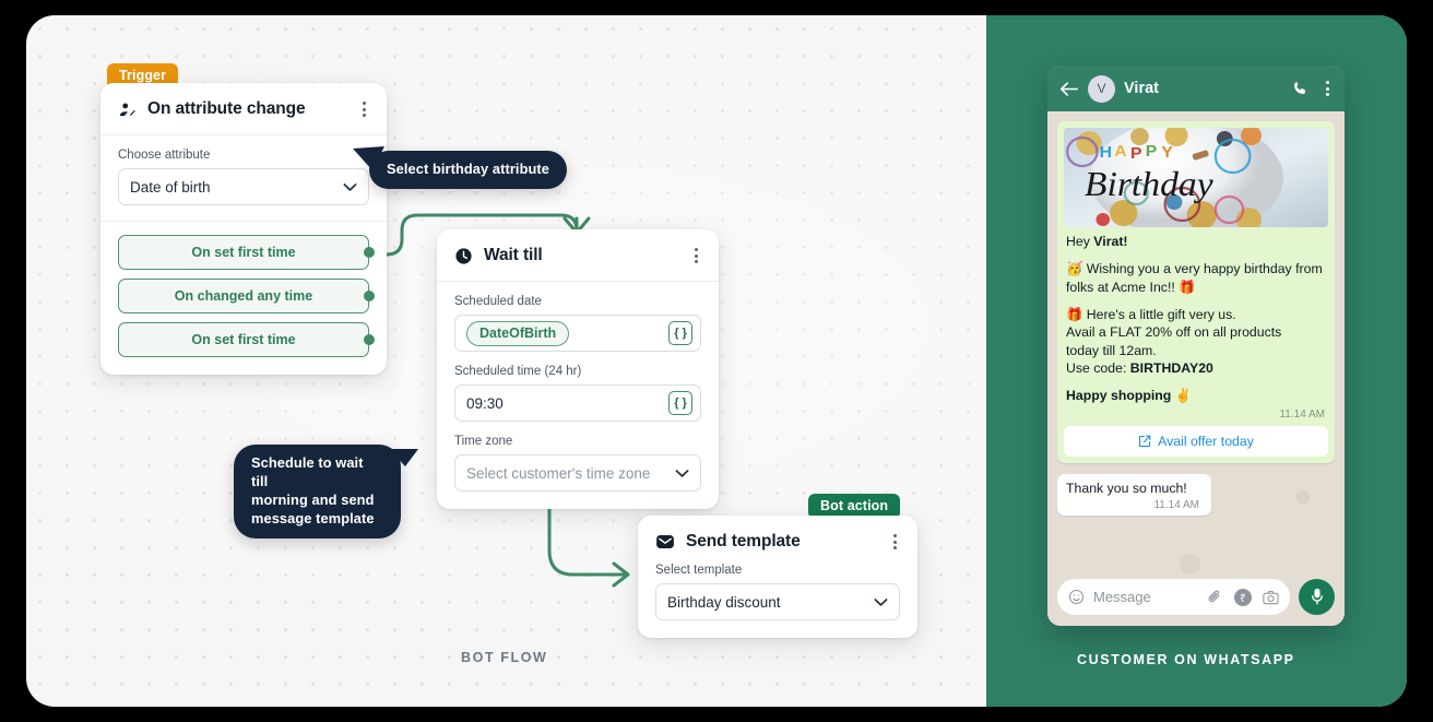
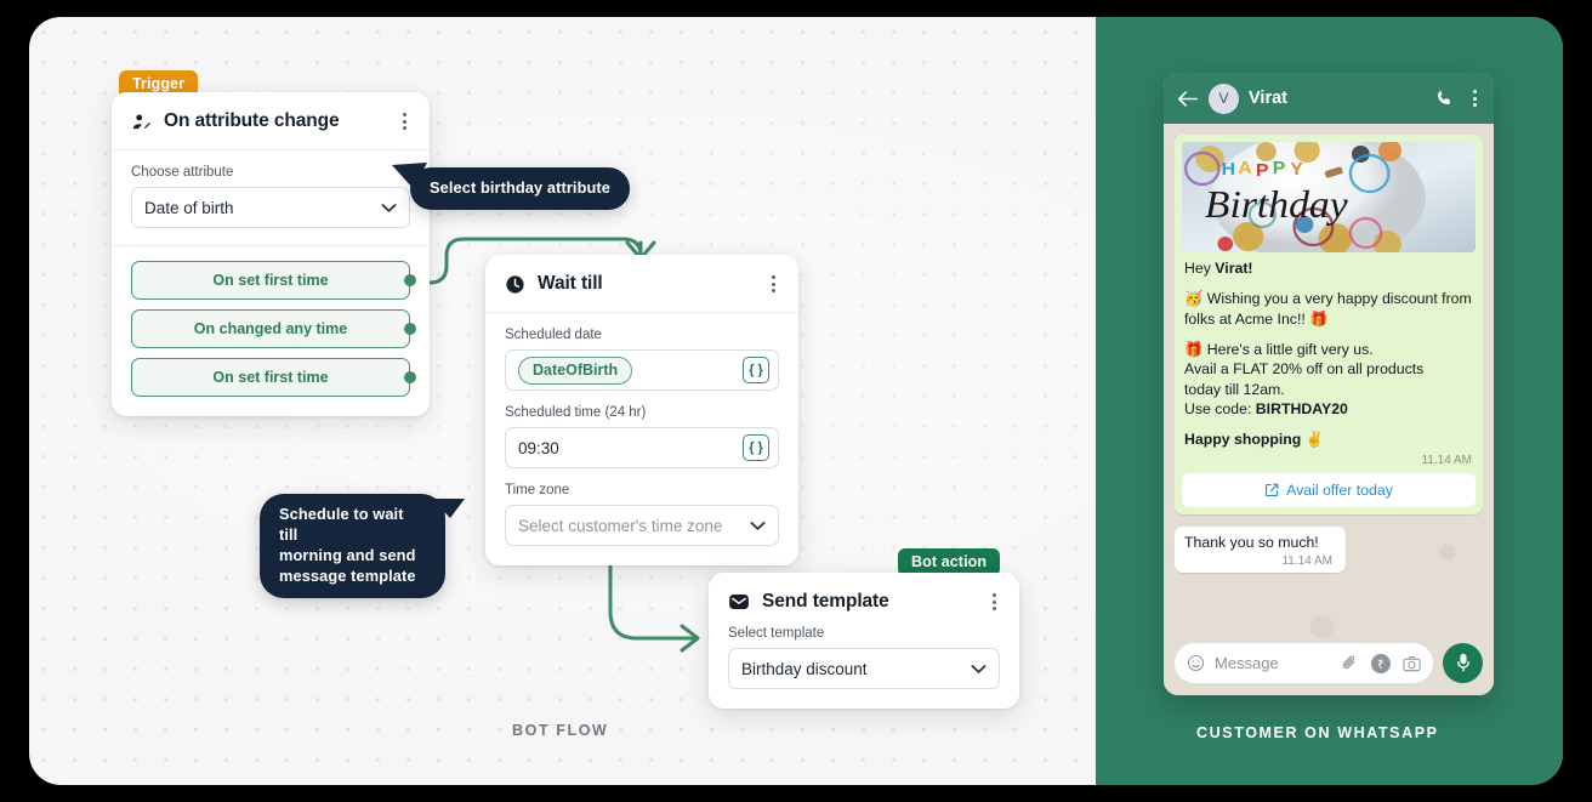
  Trigger
  On attribute change
  Choose attribute
  Date of birth
  On set first time
  On changed any time
  On set first time
  Wait till
  Scheduled date
  DateOfBirth
  { }
  Scheduled time (24 hr)
  09:30
  { }
  Time zone
  Select customer's time zone
  Bot action
  Send template
  Select template
  Birthday discount
  Select birthday attribute
  Schedule to wait till
  morning and send
  message template
  BOT FLOW
  V
  Virat
  H
  A
  P
  P
  Y
  Birthday
  Hey Virat!
- 🥳 Wishing you a very happy birthday from folks at Acme Inc!! 🎁
+ 🥳 Wishing you a very happy discount from folks at Acme Inc!! 🎁
  🎁 Here's a little gift very us.
  Avail a FLAT 20% off on all products
  today till 12am.
  Use code: BIRTHDAY20
  Happy shopping ✌️
  11.14 AM
  Avail offer today
  Thank you so much!
  11.14 AM
  Message
  ₹
  CUSTOMER ON WHATSAPP
